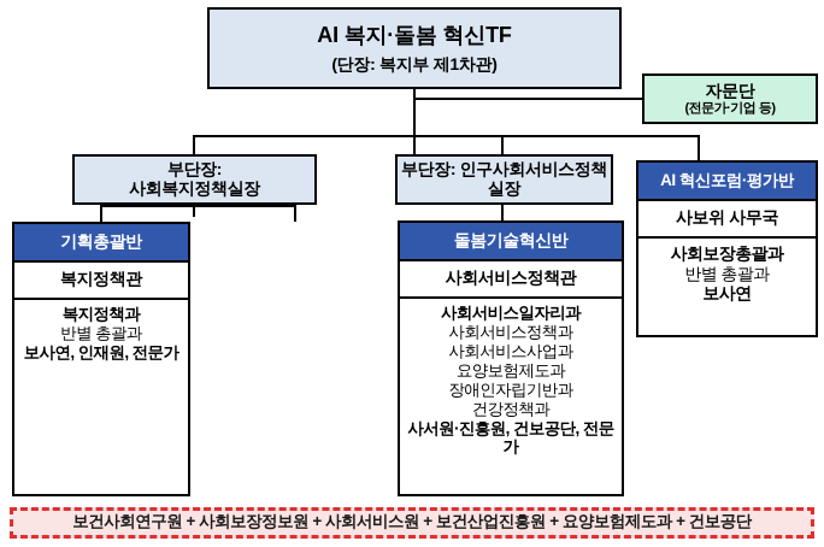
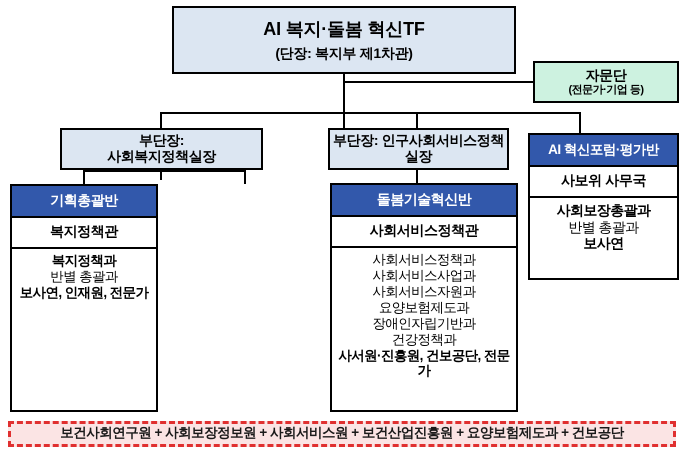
  AI 복지·돌봄 혁신TF
  (단장: 복지부 제1차관)
  자문단
  (전문가·기업 등)
  부단장:
  사회복지정책실장
  부단장: 인구사회서비스정책실장
  기획총괄반
  복지정책관
  복지정책과
  반별 총괄과
  보사연, 인재원, 전문가
  돌봄기술혁신반
  사회서비스정책관
- 사회서비스일자리과
  사회서비스정책과
  사회서비스사업과
+ 사회서비스자원과
  요양보험제도과
  장애인자립기반과
  건강정책과
  사서원·진흥원, 건보공단, 전문가
  AI 혁신포럼·평가반
  사보위 사무국
  사회보장총괄과
  반별 총괄과
  보사연
  보건사회연구원 + 사회보장정보원 + 사회서비스원 + 보건산업진흥원 + 요양보험제도과 + 건보공단
